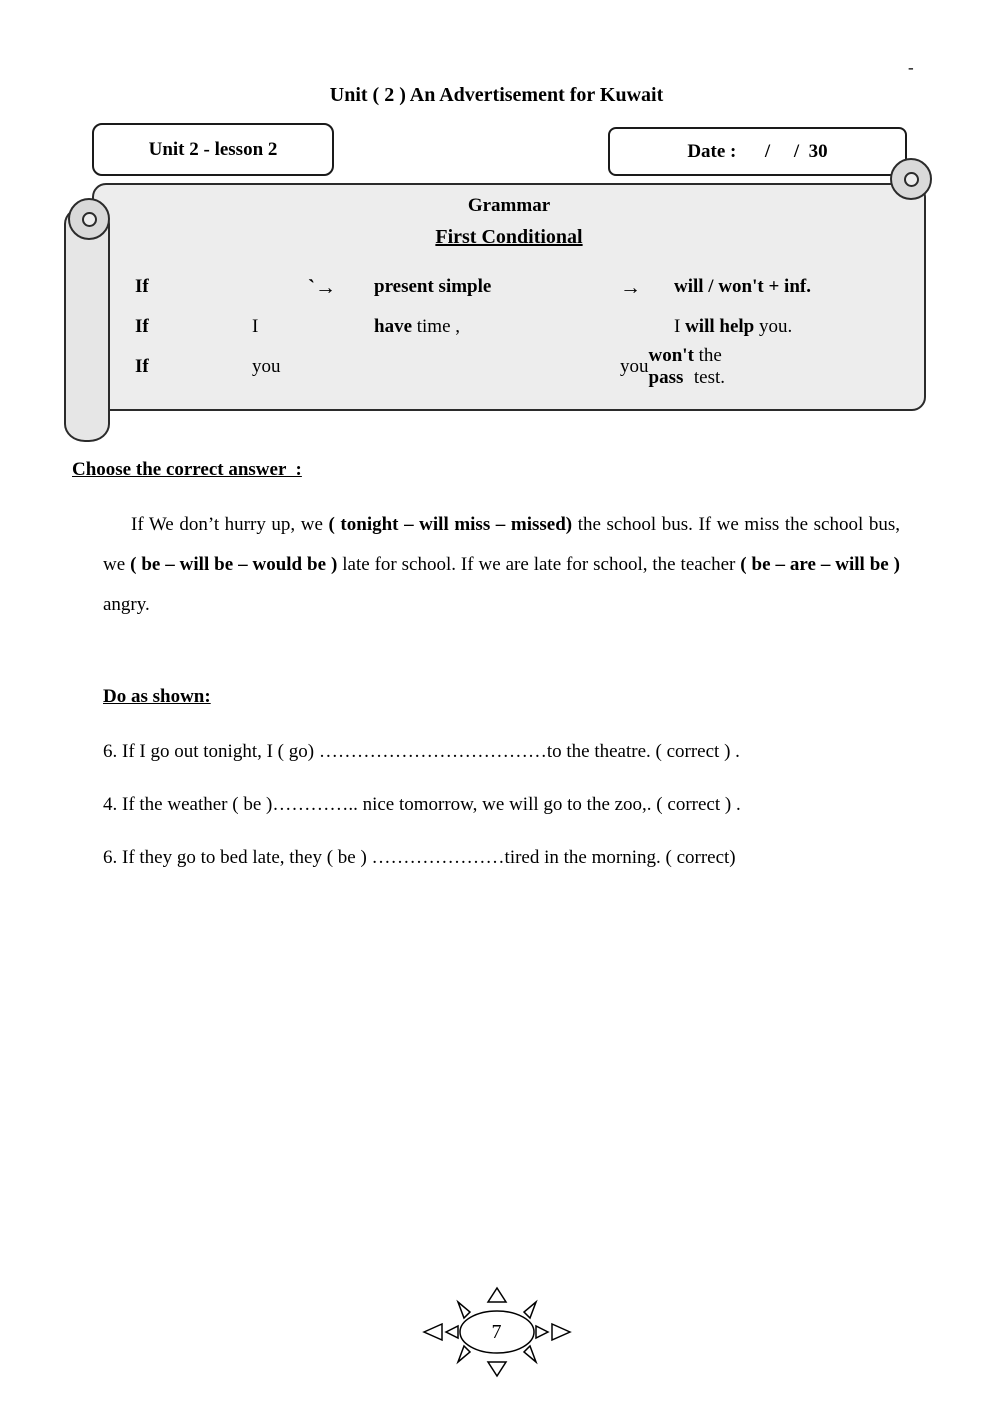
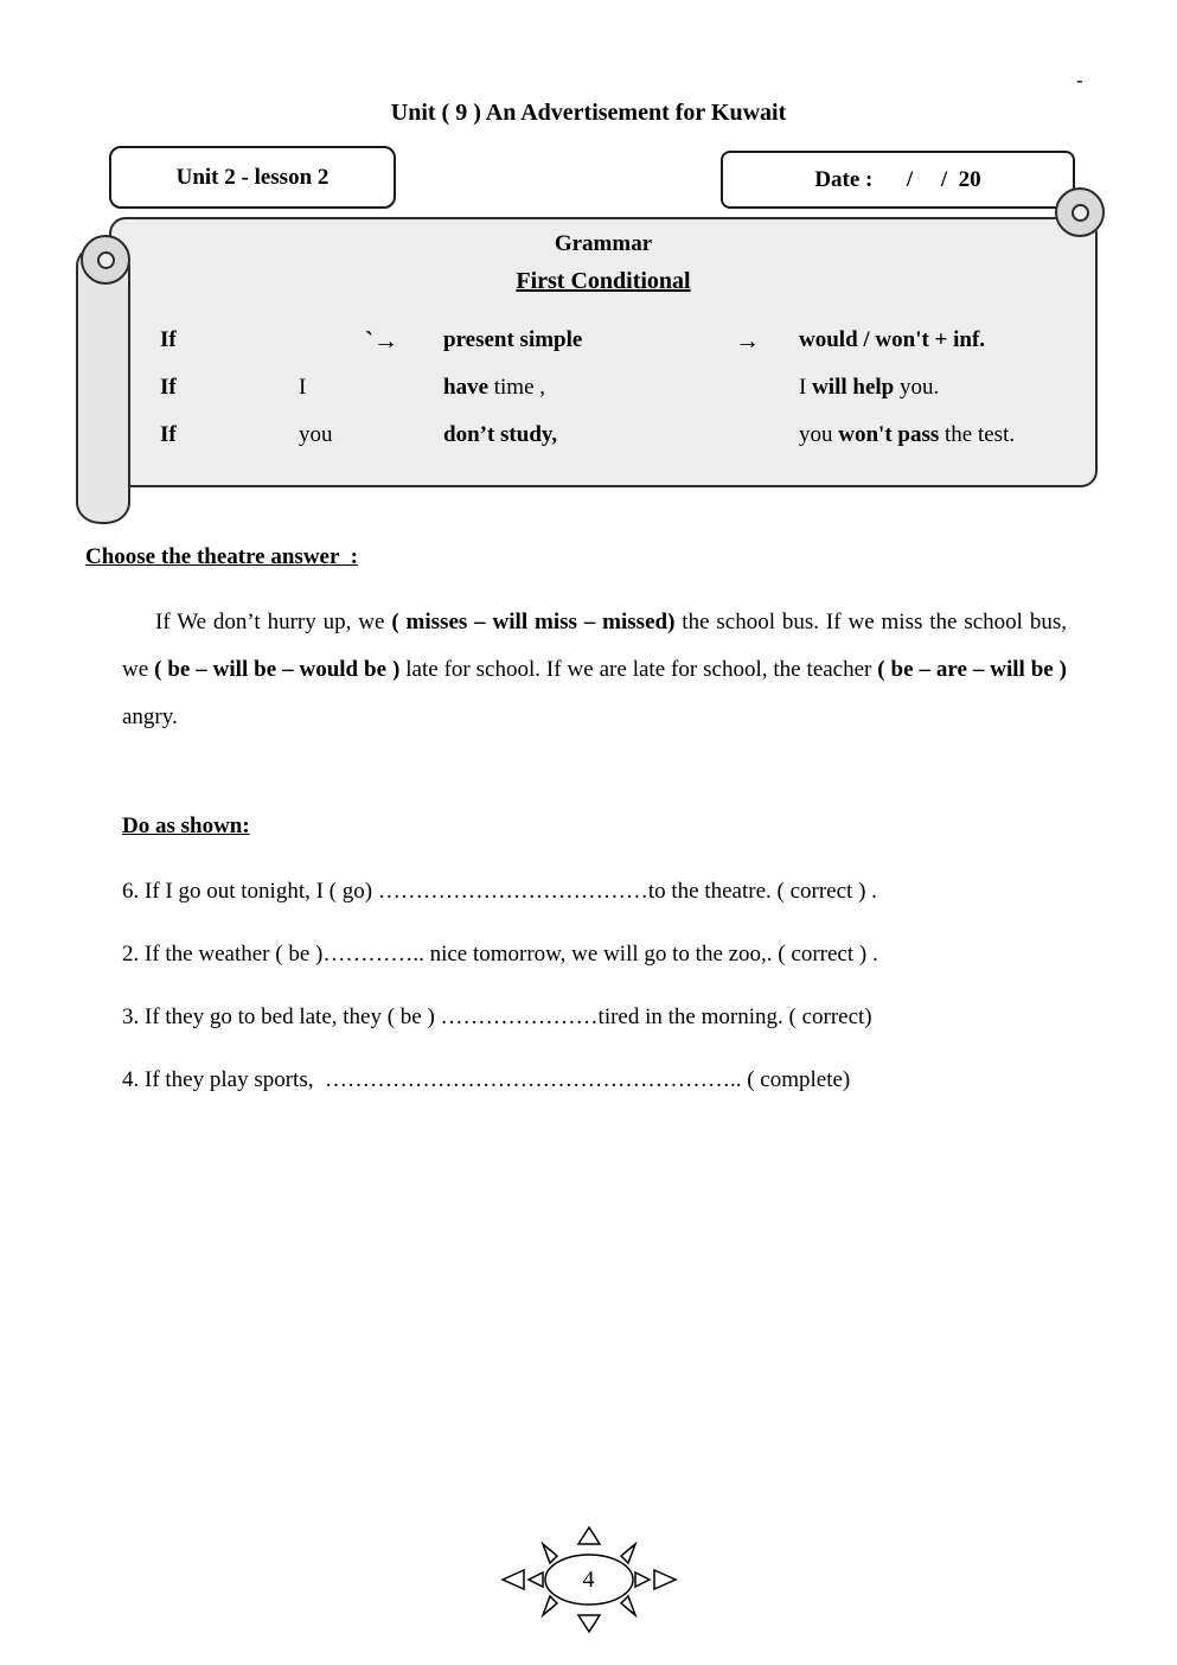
  -
- Unit ( 2 ) An Advertisement for Kuwait
+ Unit ( 9 ) An Advertisement for Kuwait
  Unit 2 - lesson 2
- Date : / / 30
+ Date : / / 20
  Grammar
  First Conditional
  If
  `→
  present simple
  →
- will / won't + inf.
+ would / won't + inf.
  If
  I
  have
  time ,
  I
  will help
  you.
  If
  you
+ don’t study,
  you
  won't pass
  the test.
- Choose the correct answer :
+ Choose the theatre answer :
- If We don’t hurry up, we ( tonight – will miss – missed) the school bus. If we miss the school bus, we ( be – will be – would be ) late for school. If we are late for school, the teacher ( be – are – will be ) angry.
+ If We don’t hurry up, we ( misses – will miss – missed) the school bus. If we miss the school bus, we ( be – will be – would be ) late for school. If we are late for school, the teacher ( be – are – will be ) angry.
  Do as shown:
  6. If I go out tonight, I ( go) ………………………………to the theatre. ( correct ) .
- 4. If the weather ( be )………….. nice tomorrow, we will go to the zoo,. ( correct ) .
+ 2. If the weather ( be )………….. nice tomorrow, we will go to the zoo,. ( correct ) .
- 6. If they go to bed late, they ( be ) …………………tired in the morning. ( correct)
+ 3. If they go to bed late, they ( be ) …………………tired in the morning. ( correct)
+ 4. If they play sports, ……………………………………………….. ( complete)
- 7
+ 4
